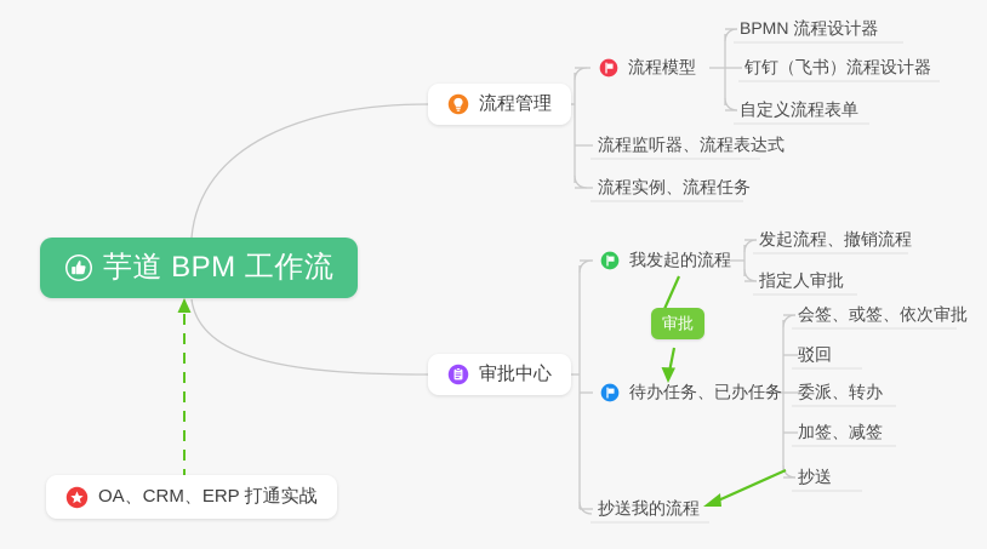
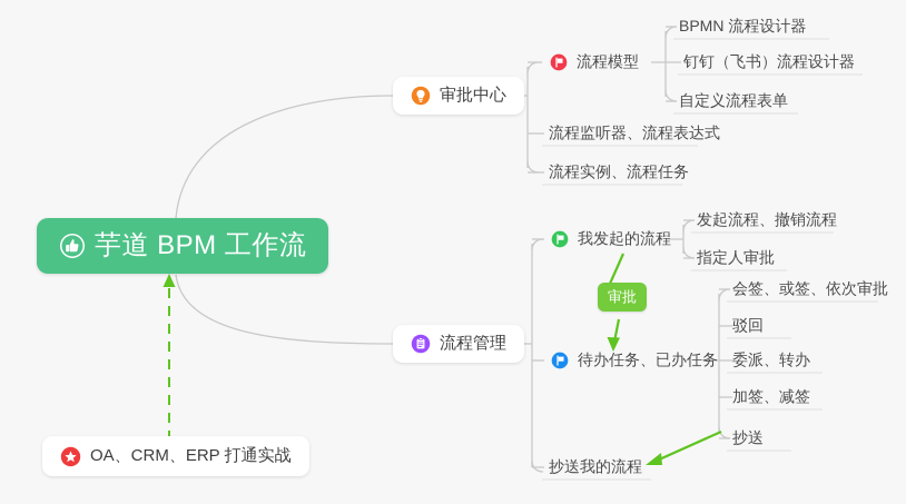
  芋道 BPM 工作流
  OA、CRM、ERP 打通实战
- 流程管理
+ 审批中心
  流程模型
  BPMN 流程设计器
  钉钉（飞书）流程设计器
  自定义流程表单
  流程监听器、流程表达式
  流程实例、流程任务
- 审批中心
+ 流程管理
  我发起的流程
  发起流程、撤销流程
  指定人审批
  审批
  待办任务、已办任务
  会签、或签、依次审批
  驳回
  委派、转办
  加签、减签
  抄送
  抄送我的流程
